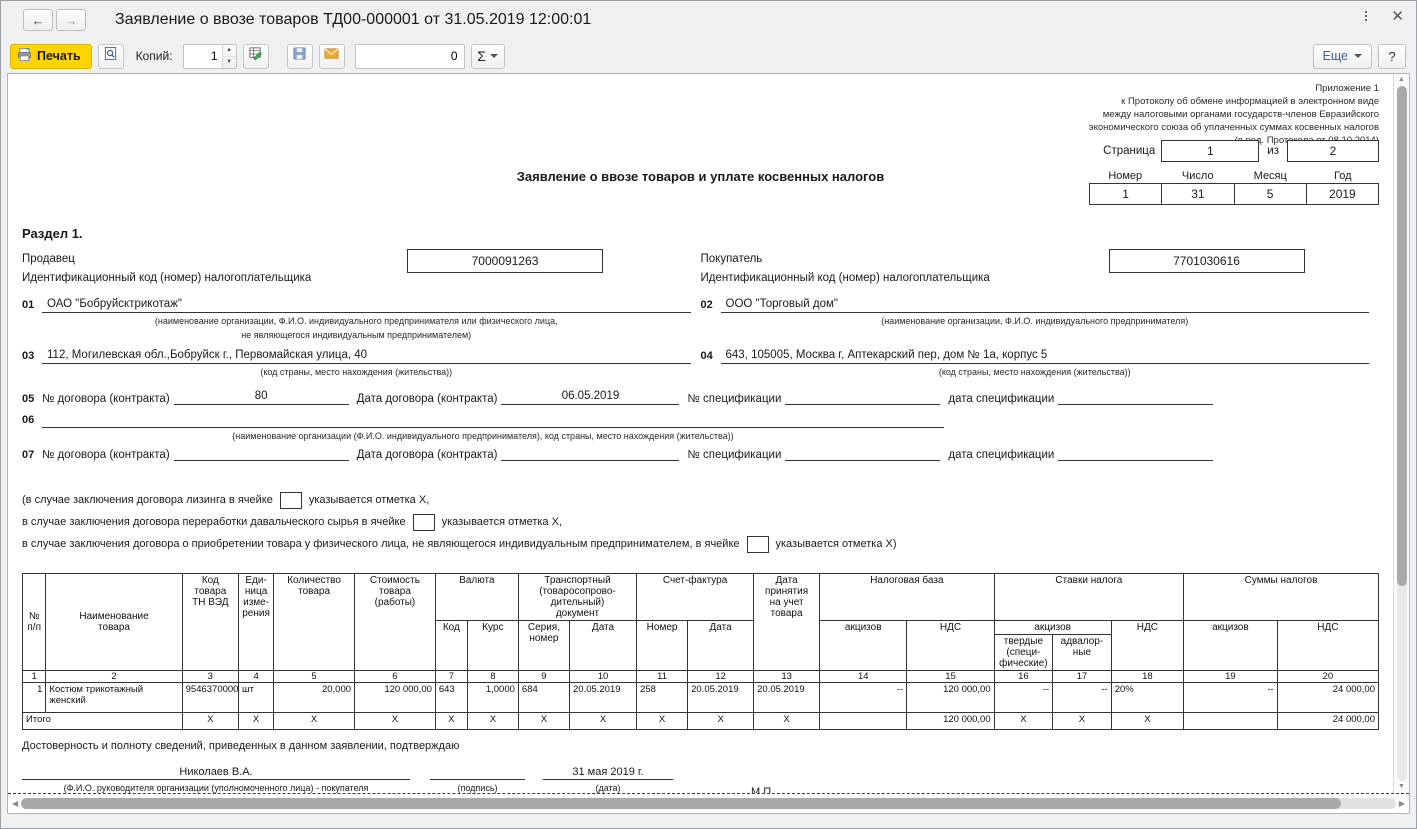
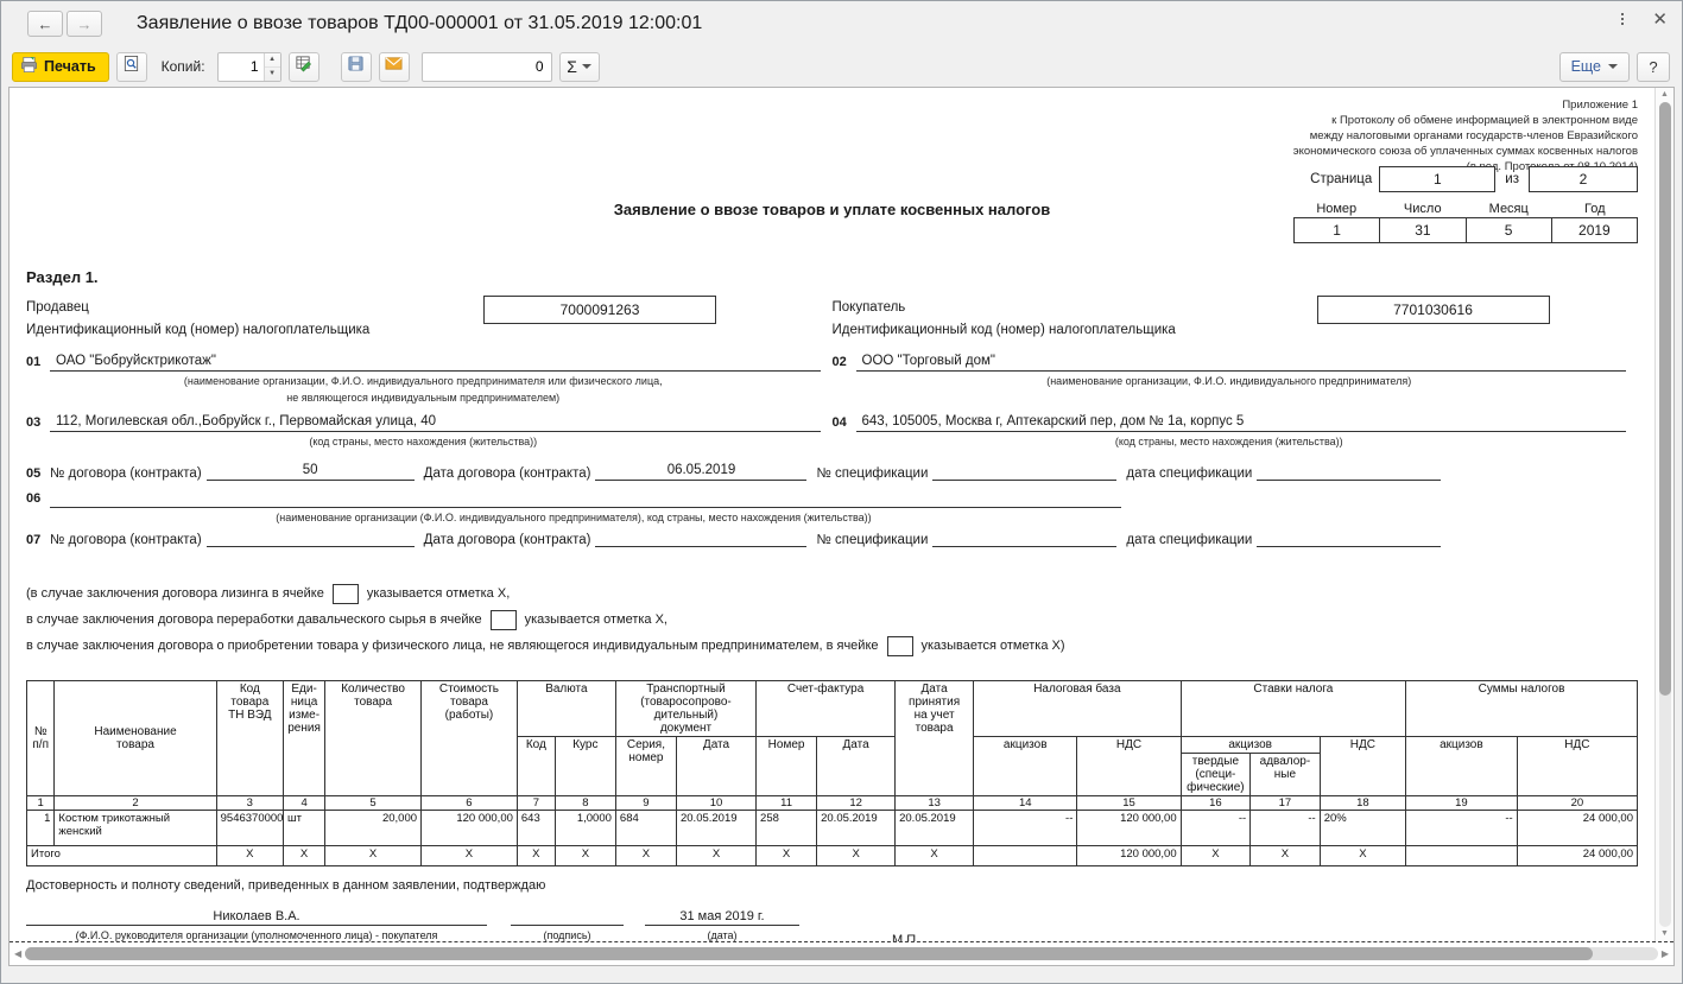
  ←
  →
  Заявление о ввозе товаров ТД00-000001 от 31.05.2019 12:00:01
  ✕
  Печать
  Копий:
  1
  0
  Σ
  Еще
  ?
  Приложение 1
  к Протоколу об обмене информацией в электронном виде
  между налоговыми органами государств-членов Евразийского
  экономического союза об уплаченных суммах косвенных налогов
  Заявление о ввозе товаров и уплате косвенных налогов
  Страница
  1
  из
  2
  Номер
  Число
  Месяц
  Год
  1
  31
  5
  2019
  Раздел 1.
  Продавец
  Идентификационный код (номер) налогоплательщика
  7000091263
  Покупатель
  Идентификационный код (номер) налогоплательщика
  7701030616
  01
  ОАО "Бобруйсктрикотаж"
  02
  ООО "Торговый дом"
  (наименование организации, Ф.И.О. индивидуального предпринимателя или физического лица,
  не являющегося индивидуальным предпринимателем)
  (наименование организации, Ф.И.О. индивидуального предпринимателя)
  03
  112, Могилевская обл.,Бобруйск г., Первомайская улица, 40
  04
  643, 105005, Москва г, Аптекарский пер, дом № 1а, корпус 5
  (код страны, место нахождения (жительства))
  (код страны, место нахождения (жительства))
  05
  № договора (контракта)
- 80
+ 50
  Дата договора (контракта)
  06.05.2019
  № спецификации
  дата спецификации
  06
  (наименование организации (Ф.И.О. индивидуального предпринимателя), код страны, место нахождения (жительства))
  07
  № договора (контракта)
  Дата договора (контракта)
  № спецификации
  дата спецификации
  (в случае заключения договора лизинга в ячейке
  указывается отметка X,
  в случае заключения договора переработки давальческого сырья в ячейке
  указывается отметка X,
  в случае заключения договора о приобретении товара у физического лица, не являющегося индивидуальным предпринимателем, в ячейке
  указывается отметка X)
  № п/п	Наименование товара	Код товара ТН ВЭД	Еди- ница изме- рения	Количество товара	Стоимость товара (работы)	Валюта	Транспортный (товаросопрово- дительный) документ	Счет-фактура	Дата принятия на учет товара	Налоговая база	Ставки налога	Суммы налогов
  Код	Курс	Серия, номер	Дата	Номер	Дата	акцизов	НДС	акцизов	НДС	акцизов	НДС
  твердые (специ- фические)	адвалор- ные
  1	2	3	4	5	6	7	8	9	10	11	12	13	14	15	16	17	18	19	20
  1	Костюм трикотажный женский	9546370000	шт	20,000	120 000,00	643	1,0000	684	20.05.2019	258	20.05.2019	20.05.2019	--	120 000,00	--	--	20%	--	24 000,00
  Итого	X	X	X	X	X	X	X	X	X	X	X		120 000,00	X	X	X		24 000,00
  Достоверность и полноту сведений, приведенных в данном заявлении, подтверждаю
  Николаев В.А.
  (Ф.И.О. руководителя организации (уполномоченного лица) - покупателя
  (подпись)
  31 мая 2019 г.
  (дата)
  М.П.
  ◀
  ▶
